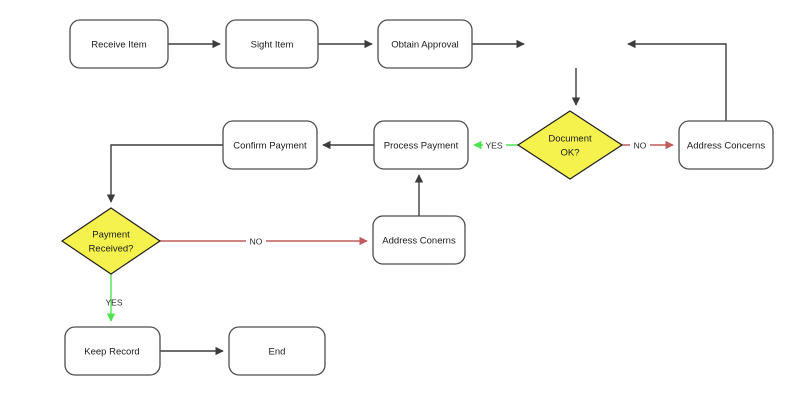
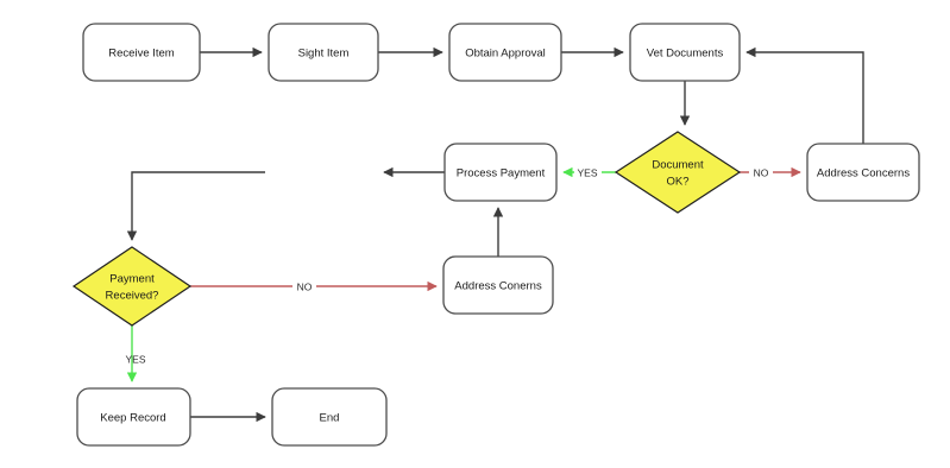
  NO
  YES
  NO
  YES
  Receive Item
  Sight Item
  Obtain Approval
+ Vet Documents
  Document
  OK?
  Address Concerns
  Process Payment
- Confirm Payment
  Payment
  Received?
  Address Conerns
  Keep Record
  End
